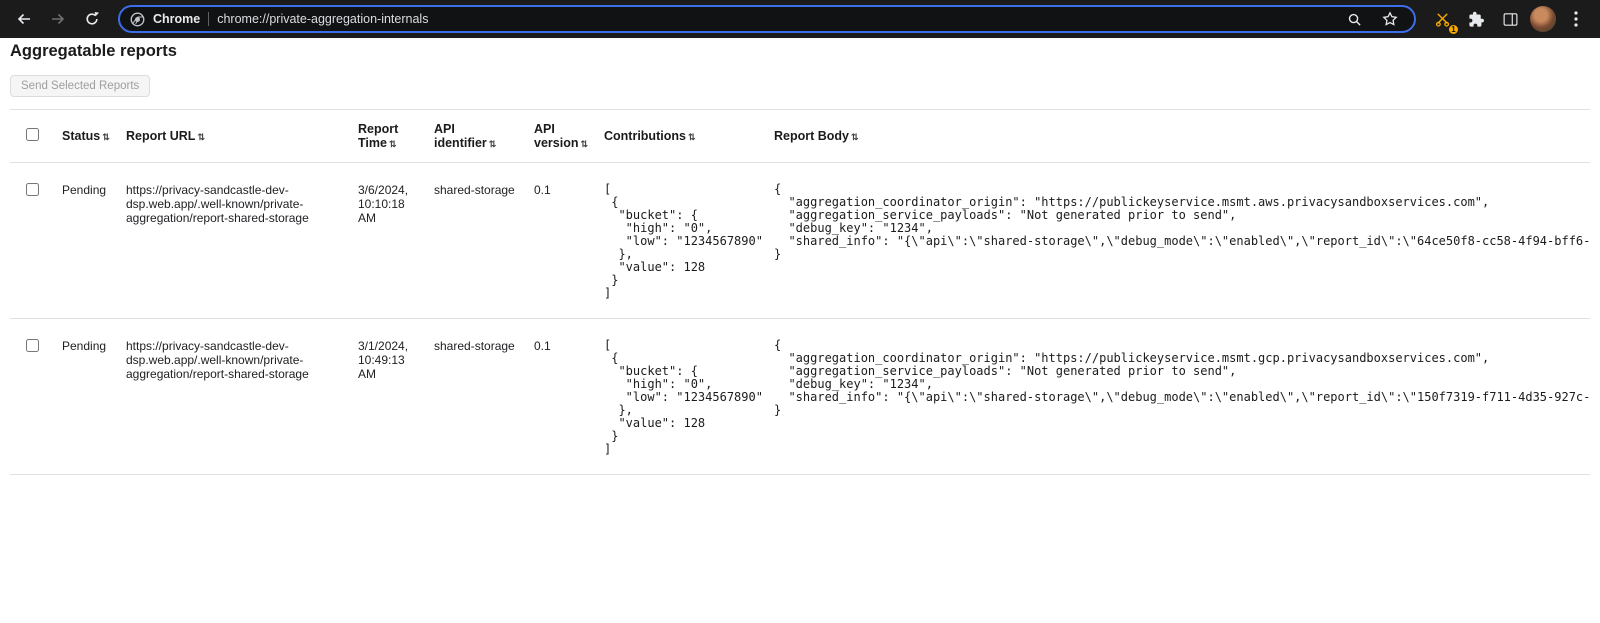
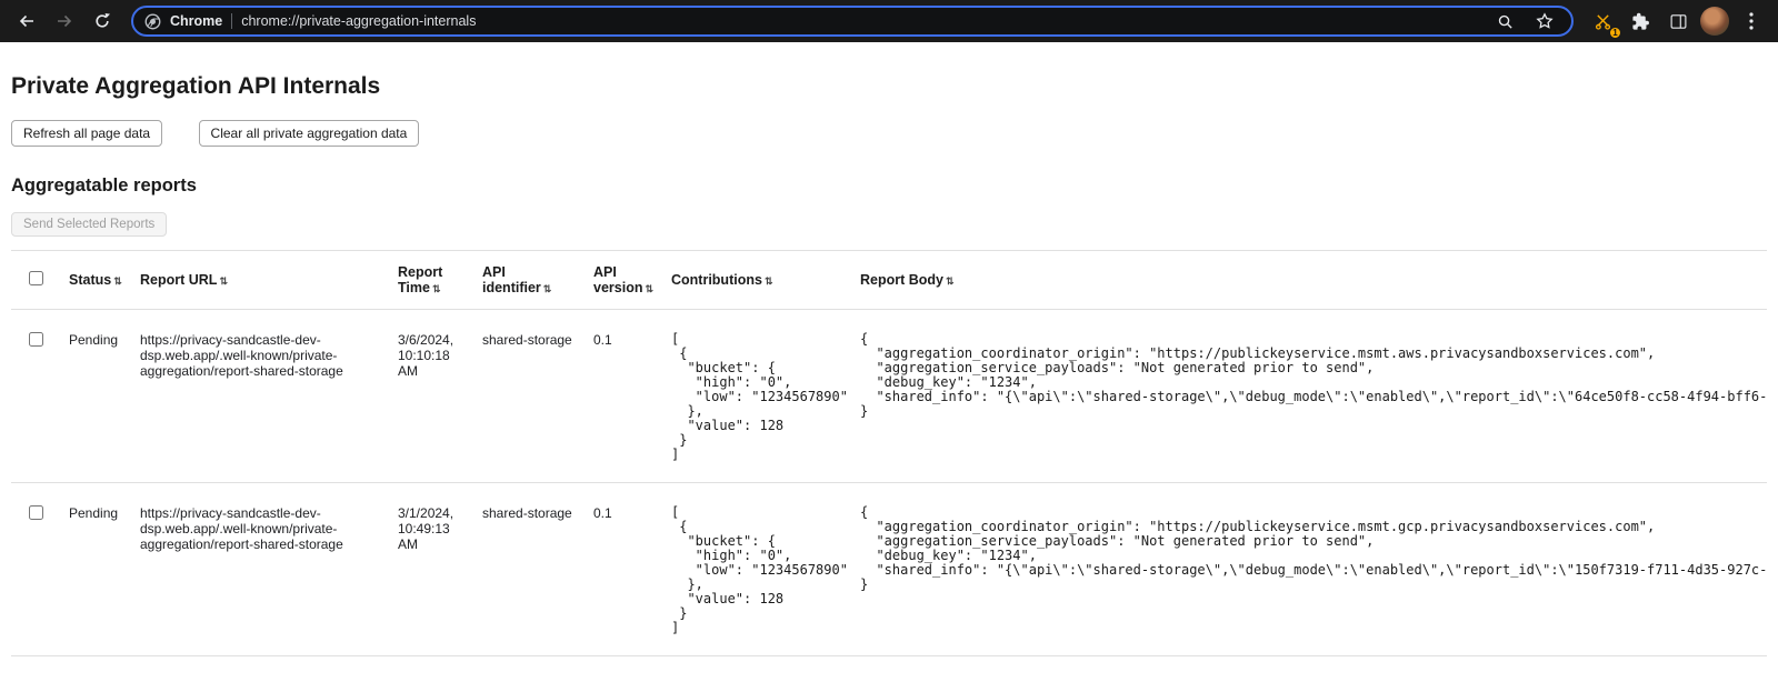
  Chrome
  chrome://private-aggregation-internals
  1
+ Private Aggregation API Internals
+ Refresh all page data Clear all private aggregation data
  Aggregatable reports
  Send Selected Reports
  	Status ⇅	Report URL ⇅	Report Time ⇅	API identifier ⇅	API version ⇅	Contributions ⇅	Report Body ⇅
  	Pending	https://privacy-sandcastle-dev-dsp.web.app/.well-known/private-aggregation/report-shared-storage	3/6/2024, 10:10:18 AM	shared-storage	0.1	[ { "bucket": { "high": "0", "low": "1234567890" }, "value": 128 } ]	{ "aggregation_coordinator_origin": "https://publickeyservice.msmt.aws.privacysandboxservices.com", "aggregation_service_payloads": "Not generated prior to send", "debug_key": "1234", "shared_info": "{\"api\":\"shared-storage\",\"debug_mode\":\"enabled\",\"report_id\":\"64ce50f8-cc58-4f94-bff6- }
  	Pending	https://privacy-sandcastle-dev-dsp.web.app/.well-known/private-aggregation/report-shared-storage	3/1/2024, 10:49:13 AM	shared-storage	0.1	[ { "bucket": { "high": "0", "low": "1234567890" }, "value": 128 } ]	{ "aggregation_coordinator_origin": "https://publickeyservice.msmt.gcp.privacysandboxservices.com", "aggregation_service_payloads": "Not generated prior to send", "debug_key": "1234", "shared_info": "{\"api\":\"shared-storage\",\"debug_mode\":\"enabled\",\"report_id\":\"150f7319-f711-4d35-927c- }
